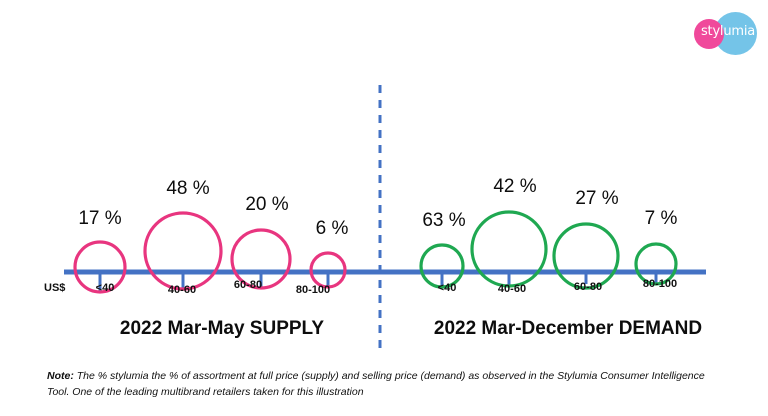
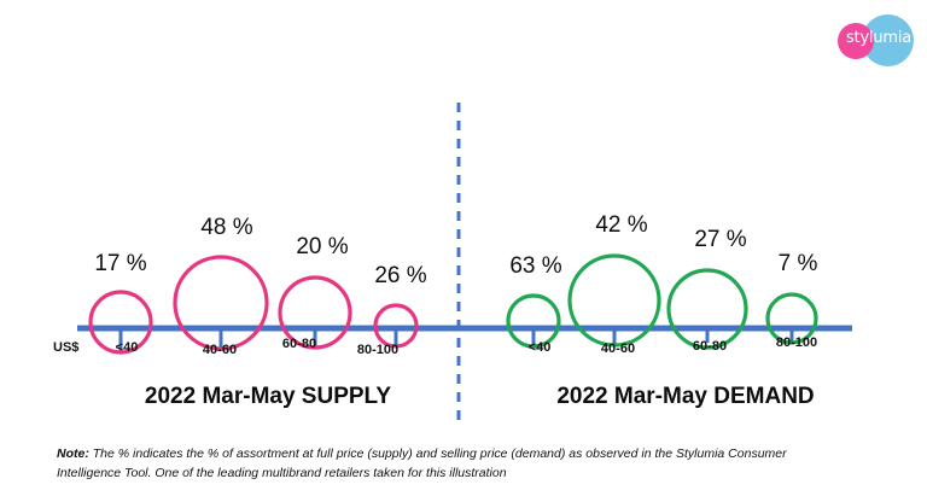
  stylumia
  17 %
  48 %
  20 %
- 6 %
+ 26 %
  63 %
  42 %
  27 %
  7 %
  US$
  <40
  40-60
  60-80
  80-100
  <40
  40-60
  60-80
  80-100
  2022 Mar-May SUPPLY
- 2022 Mar-December DEMAND
+ 2022 Mar-May DEMAND
- Note: The % stylumia the % of assortment at full price (supply) and selling price (demand) as observed in the Stylumia Consumer Intelligence Tool. One of the leading multibrand retailers taken for this illustration
+ Note: The % indicates the % of assortment at full price (supply) and selling price (demand) as observed in the Stylumia Consumer Intelligence Tool. One of the leading multibrand retailers taken for this illustration
